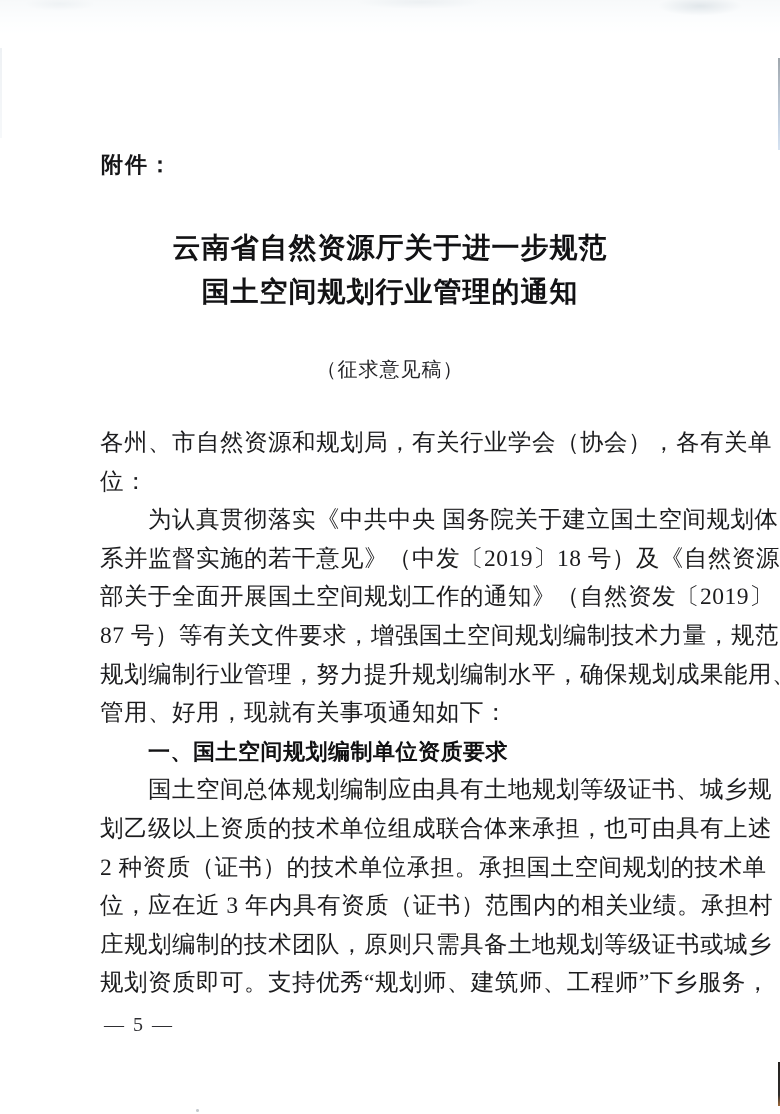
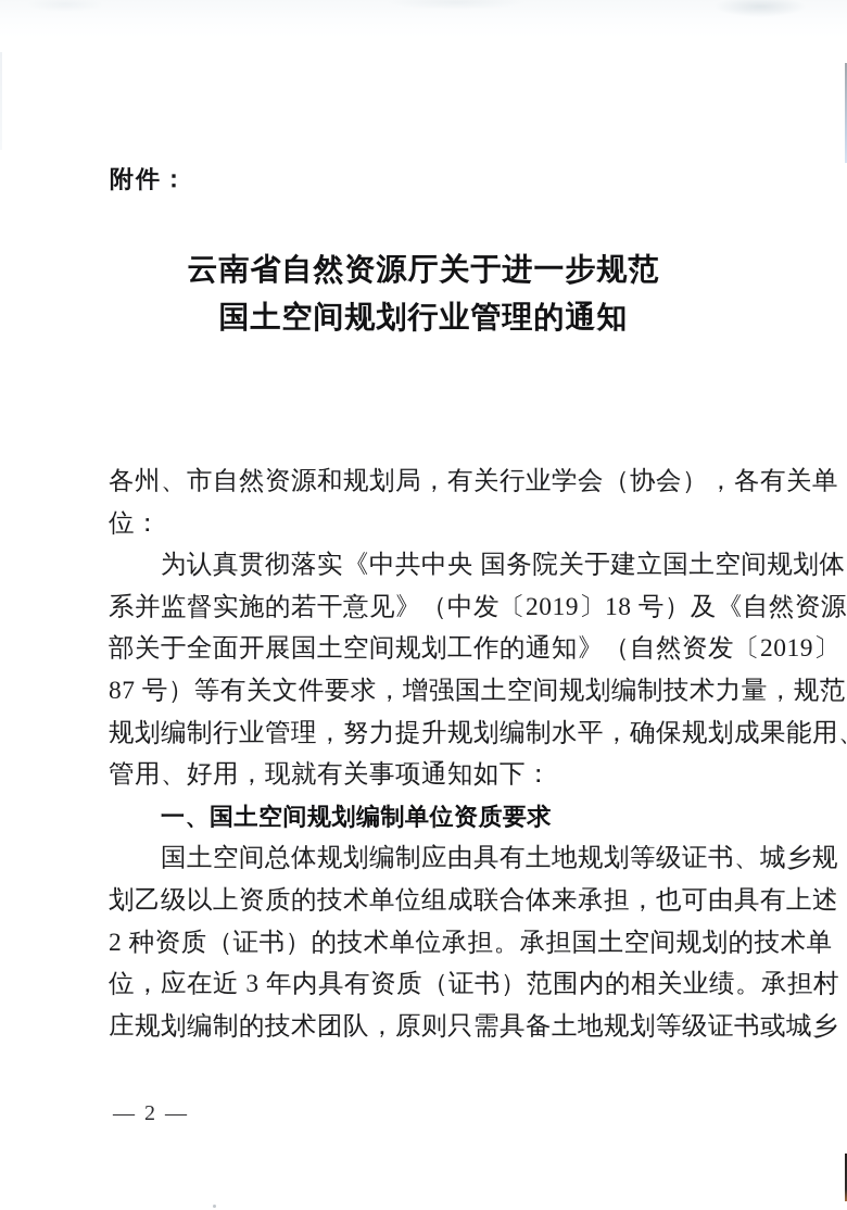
  附件：
  云南省自然资源厅关于进一步规范
  国土空间规划行业管理的通知
- （征求意见稿）
  各州、市自然资源和规划局，有关行业学会（协会），各有关单
  位：
  为认真贯彻落实《中共中央 国务院关于建立国土空间规划体
  系并监督实施的若干意见》（中发〔2019〕18 号）及《自然资源
  部关于全面开展国土空间规划工作的通知》（自然资发〔2019〕
  87 号）等有关文件要求，增强国土空间规划编制技术力量，规范
  规划编制行业管理，努力提升规划编制水平，确保规划成果能用
  管用、好用，现就有关事项通知如下：
  一、国土空间规划编制单位资质要求
  国土空间总体规划编制应由具有土地规划等级证书、城乡规
  划乙级以上资质的技术单位组成联合体来承担，也可由具有上述
  2 种资质（证书）的技术单位承担。承担国土空间规划的技术单
  位，应在近 3 年内具有资质（证书）范围内的相关业绩。承担村
  庄规划编制的技术团队，原则只需具备土地规划等级证书或城乡
- 规划资质即可。支持优秀“规划师、建筑师、工程师”下乡服务，
- — 5 —
+ — 2 —
